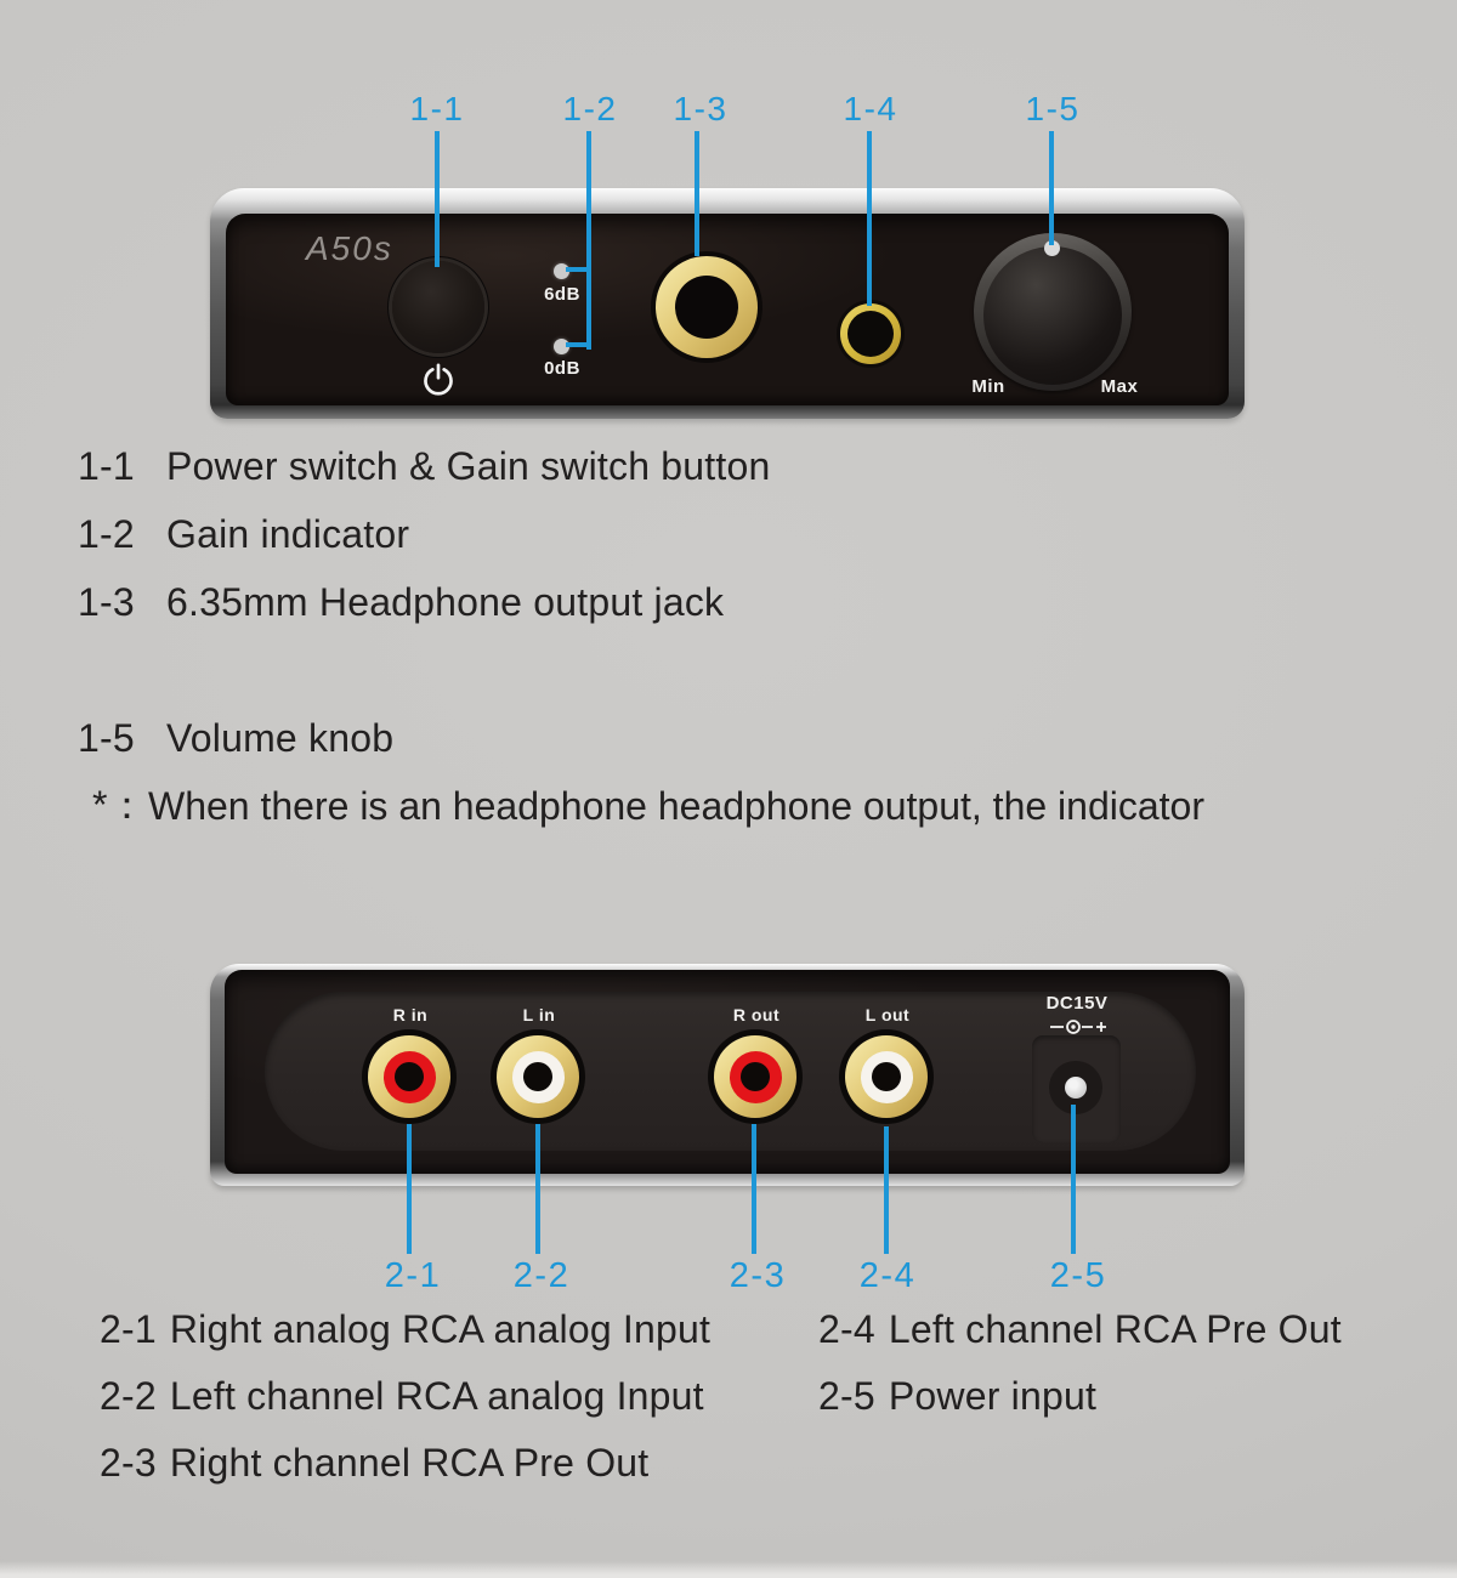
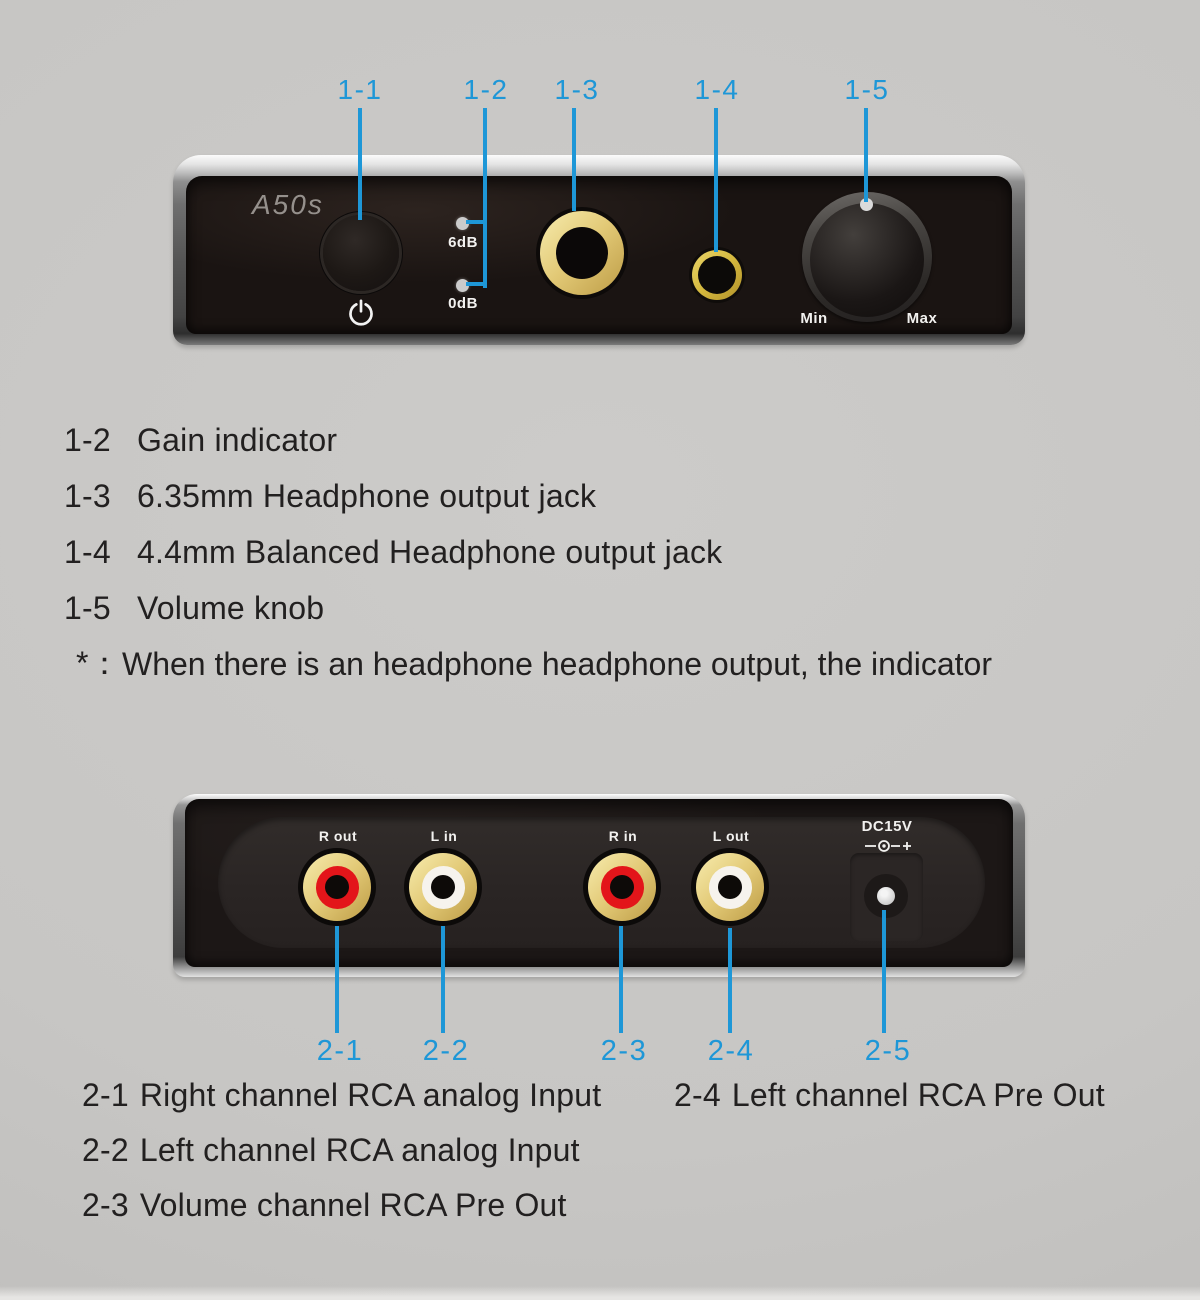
  1-1
  1-2
  1-3
  1-4
  1-5
  A50s
  6dB
  0dB
  Min
  Max
- 1-1 Power switch & Gain switch button
  1-2 Gain indicator
  1-3 6.35mm Headphone output jack
+ 1-4 4.4mm Balanced Headphone output jack
  1-5 Volume knob
  *：
  When there is an headphone headphone output, the indicator
- R in
+ R out
  L in
- R out
+ R in
  L out
  DC15V
  2-1
  2-2
  2-3
  2-4
  2-5
- 2-1 Right analog RCA analog Input
+ 2-1 Right channel RCA analog Input
  2-2 Left channel RCA analog Input
- 2-3 Right channel RCA Pre Out
+ 2-3 Volume channel RCA Pre Out
  2-4 Left channel RCA Pre Out
- 2-5 Power input
